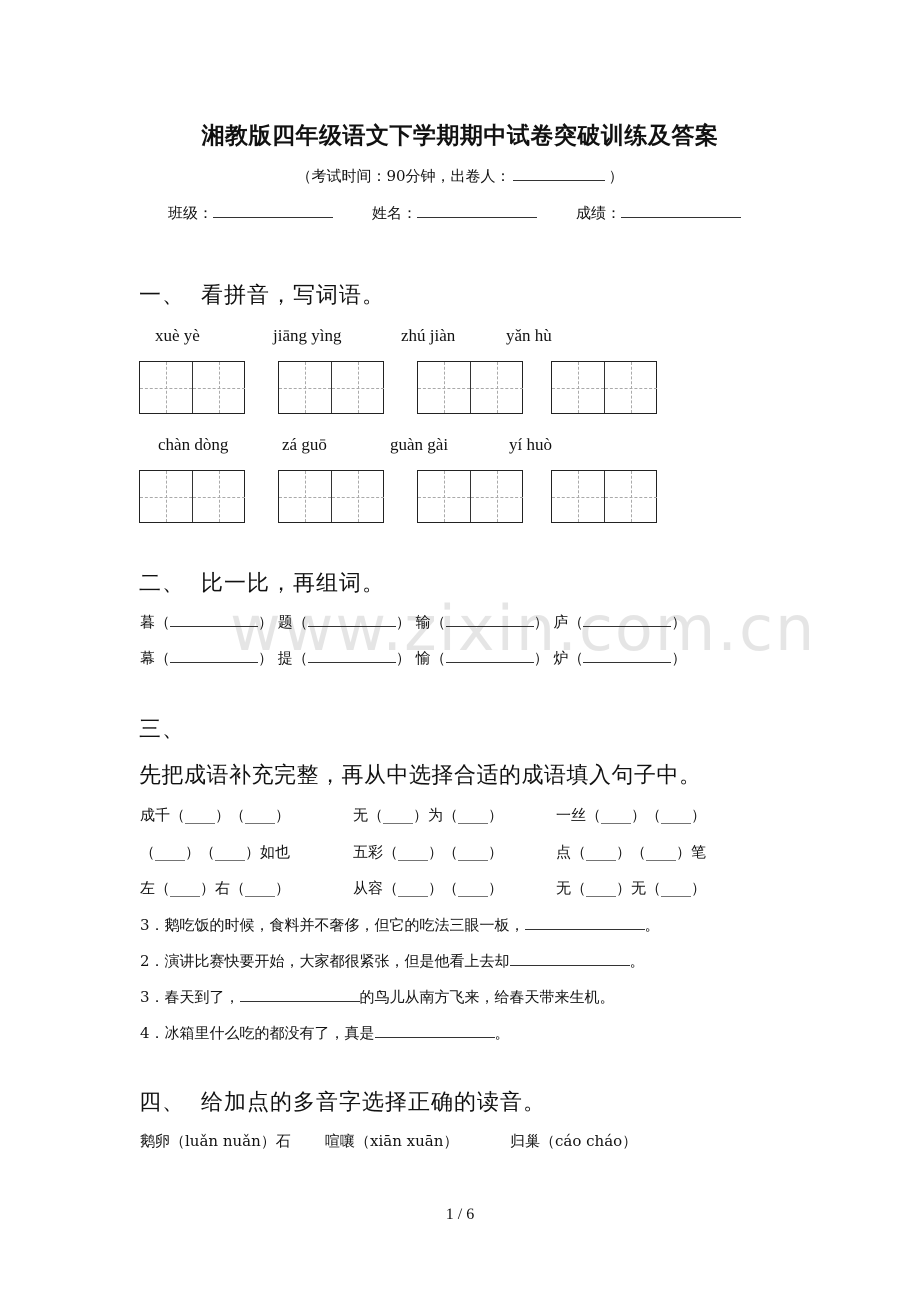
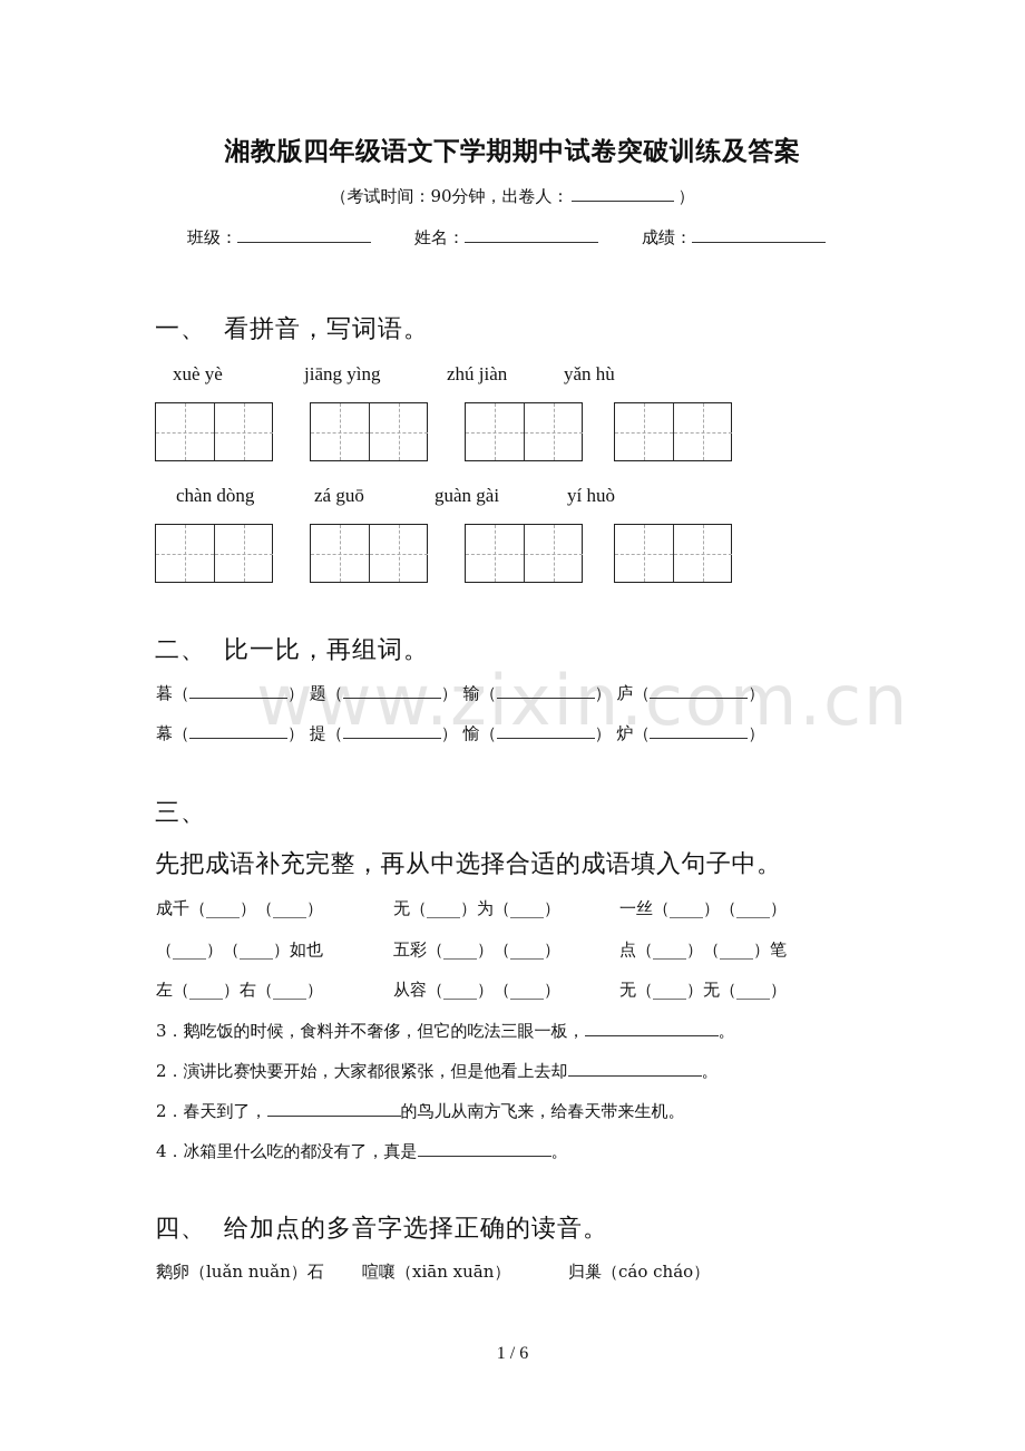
  湘教版四年级语文下学期期中试卷突破训练及答案
  （考试时间：90分钟，出卷人： ）
  班级：
  姓名：
  成绩：
  一、 看拼音，写词语。
  xuè yè
  jiāng yìng
  zhú jiàn
  yǎn hù
  chàn dòng
  zá guō
  guàn gài
  yí huò
  二、 比一比，再组词。
  www.zixin.com.cn
  暮（ ） 题（ ） 输（ ） 庐（ ）
  幕（ ） 提（ ） 愉（ ） 炉（ ）
  三、
  先把成语补充完整，再从中选择合适的成语填入句子中。
  成千（____）（____）
  无（____）为（____）
  一丝（____）（____）
  （____）（____）如也
  五彩（____）（____）
  点（____）（____）笔
  左（____）右（____）
  从容（____）（____）
  无（____）无（____）
  3．鹅吃饭的时候，食料并不奢侈，但它的吃法三眼一板， 。
  2．演讲比赛快要开始，大家都很紧张，但是他看上去却 。
- 3．春天到了， 的鸟儿从南方飞来，给春天带来生机。
+ 2．春天到了， 的鸟儿从南方飞来，给春天带来生机。
  4．冰箱里什么吃的都没有了，真是 。
  四、 给加点的多音字选择正确的读音。
  鹅卵（luǎn nuǎn）石
  喧嚷（xiān xuān）
  归巢（cáo cháo）
  1 / 6
